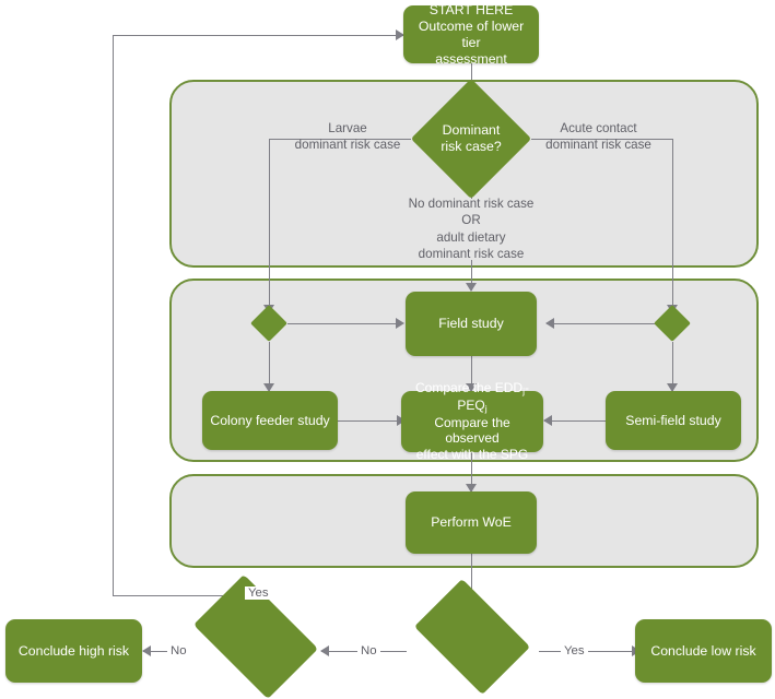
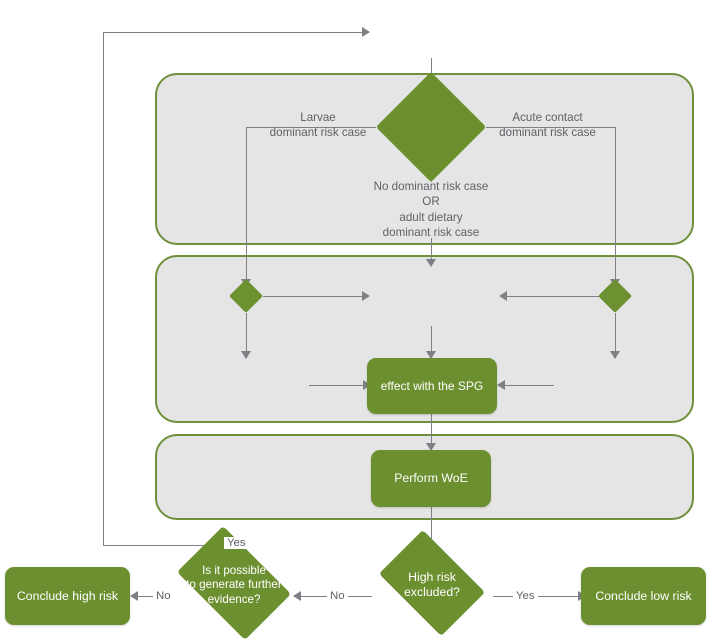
- START HERE
- Outcome of lower tier
- assessment
- Dominant
- risk case?
- Field study
- Colony feeder study
- Semi-field study
- Compare the EDDj-PEQj
- Compare the observed
  effect with the SPG
  Perform WoE
+ High risk
+ excluded?
+ Is it possible
+ to generate further
+ evidence?
  Conclude high risk
  Conclude low risk
  Larvae
  dominant risk case
  Acute contact
  dominant risk case
  No dominant risk case
  OR
  adult dietary
  dominant risk case
  Yes
  No
  No
  Yes
